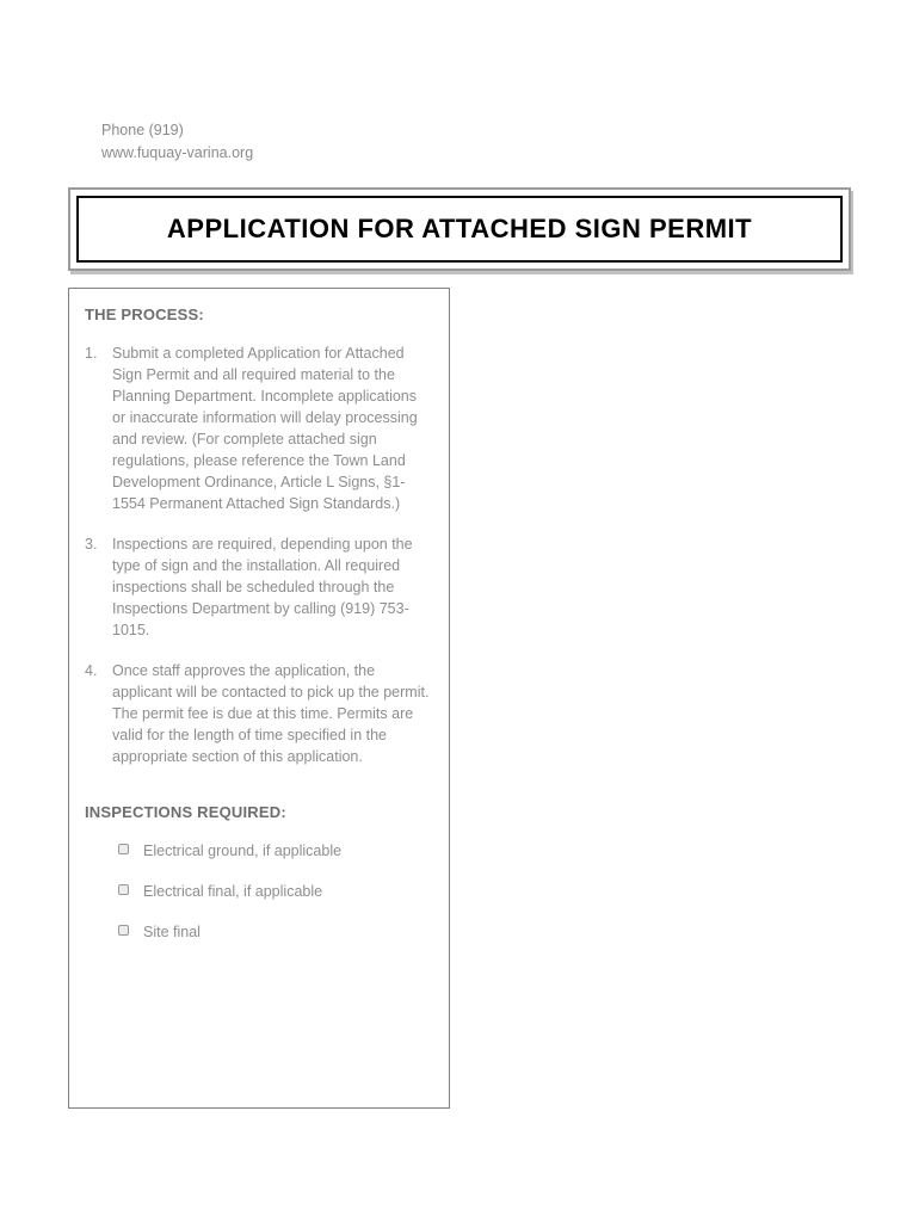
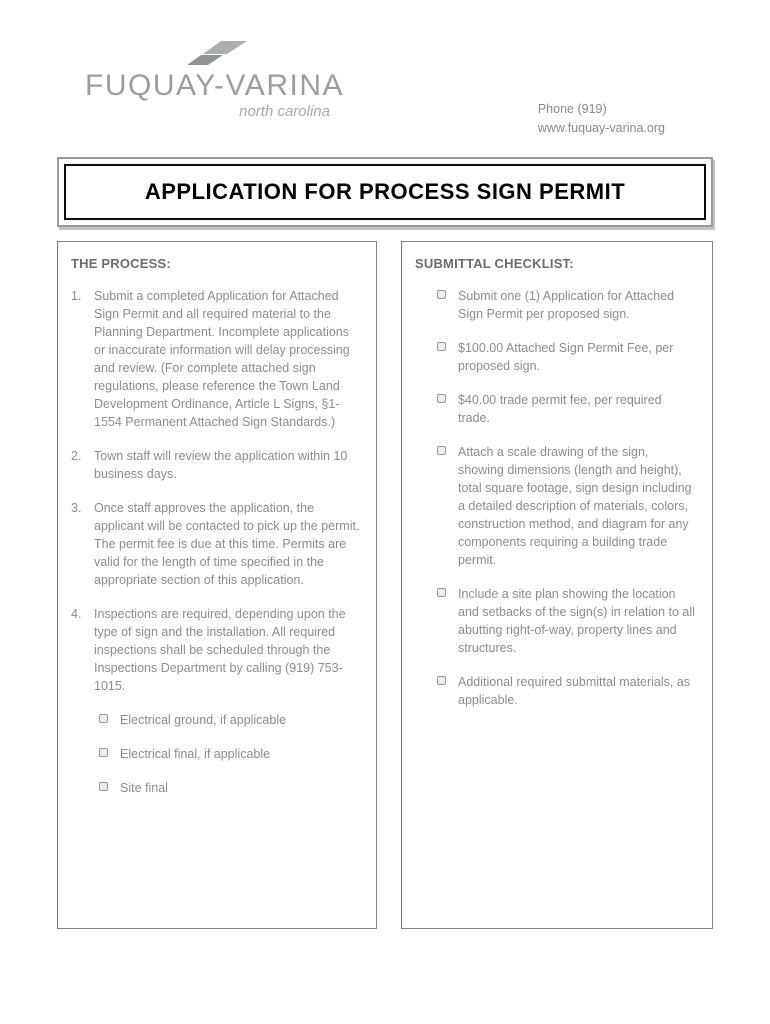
+ FUQUAY-VARINA
+ north carolina
  Phone (919)
  www.fuquay-varina.org
- APPLICATION FOR ATTACHED SIGN PERMIT
+ APPLICATION FOR PROCESS SIGN PERMIT
  THE PROCESS:
  1.
  Submit a completed Application for Attached Sign Permit and all required material to the Planning Department. Incomplete applications or inaccurate information will delay processing and review. (For complete attached sign regulations, please reference the Town Land Development Ordinance, Article L Signs, §1-1554 Permanent Attached Sign Standards.)
+ 2.
+ Town staff will review the application within 10 business days.
  3.
- Inspections are required, depending upon the type of sign and the installation. All required inspections shall be scheduled through the Inspections Department by calling (919) 753-1015.
+ Once staff approves the application, the applicant will be contacted to pick up the permit. The permit fee is due at this time. Permits are valid for the length of time specified in the appropriate section of this application.
  4.
- Once staff approves the application, the applicant will be contacted to pick up the permit. The permit fee is due at this time. Permits are valid for the length of time specified in the appropriate section of this application.
+ Inspections are required, depending upon the type of sign and the installation. All required inspections shall be scheduled through the Inspections Department by calling (919) 753-1015.
- INSPECTIONS REQUIRED:
  Electrical ground, if applicable
  Electrical final, if applicable
  Site final
+ SUBMITTAL CHECKLIST:
+ Submit one (1) Application for Attached Sign Permit per proposed sign.
+ $100.00 Attached Sign Permit Fee, per proposed sign.
+ $40.00 trade permit fee, per required trade.
+ Attach a scale drawing of the sign, showing dimensions (length and height), total square footage, sign design including a detailed description of materials, colors, construction method, and diagram for any components requiring a building trade permit.
+ Include a site plan showing the location and setbacks of the sign(s) in relation to all abutting right-of-way, property lines and structures.
+ Additional required submittal materials, as applicable.
